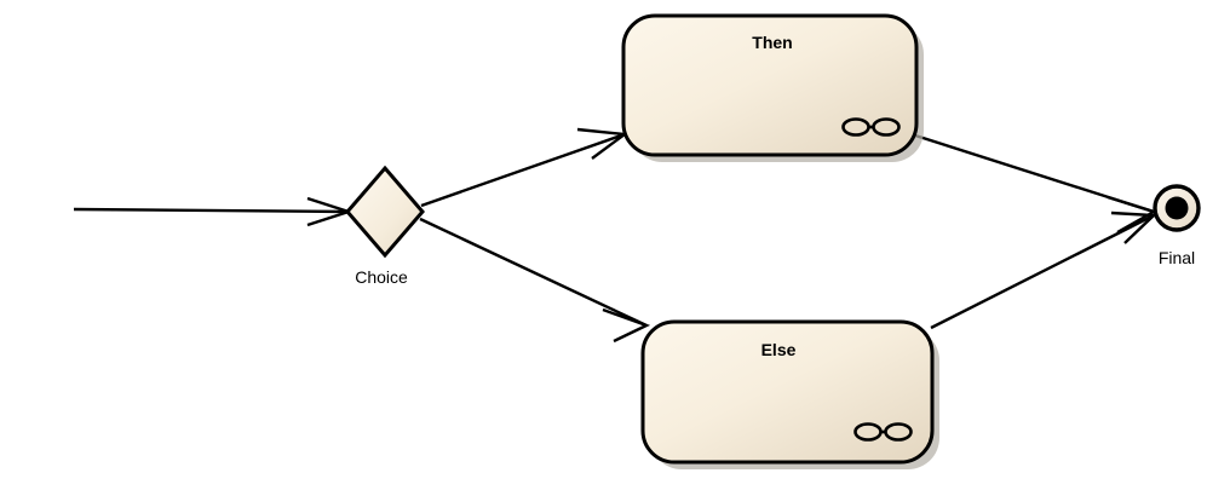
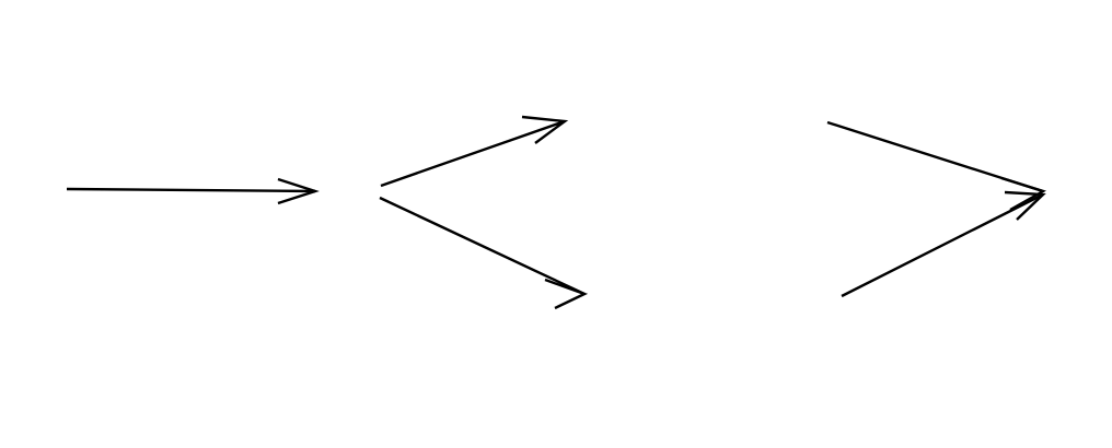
- Then
- Else
- Choice
- Final
